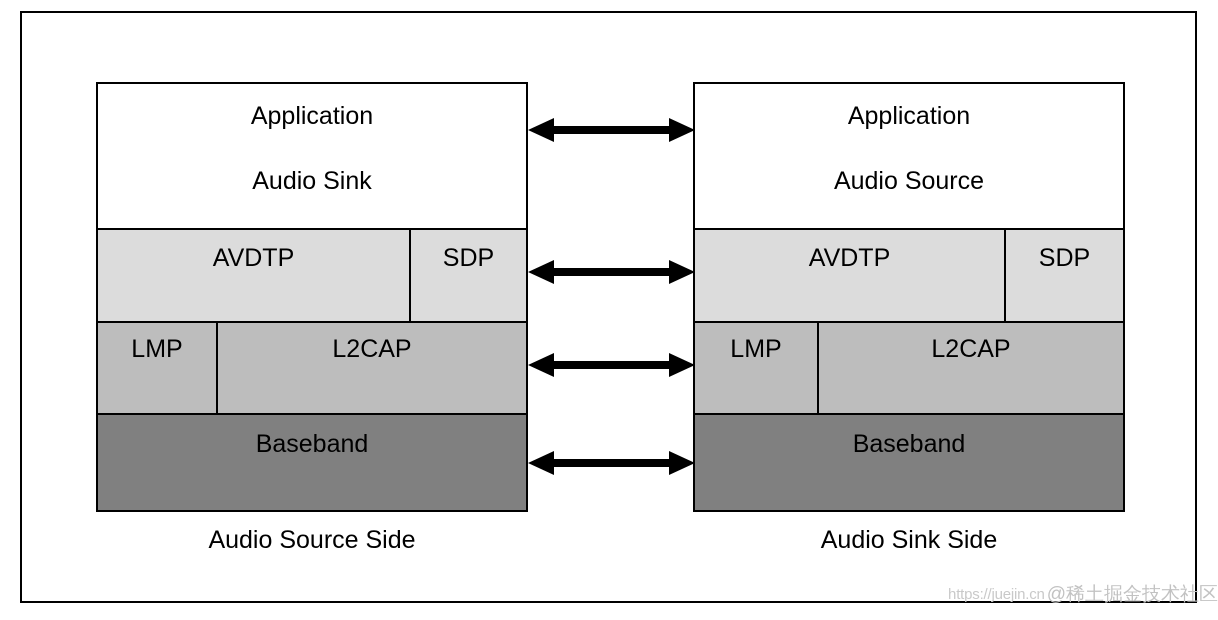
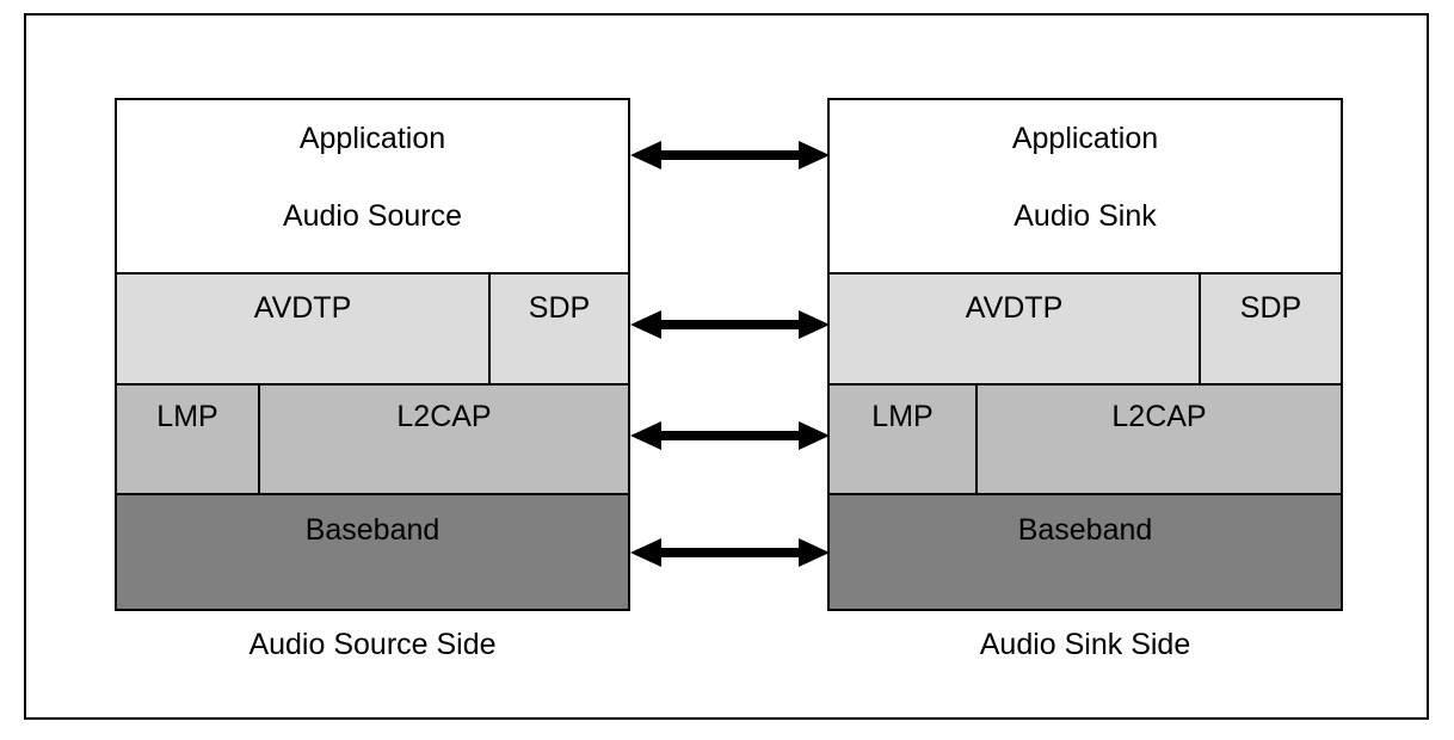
  Application
- Audio Sink
+ Audio Source
  AVDTP
  SDP
  LMP
  L2CAP
  Baseband
  Application
- Audio Source
+ Audio Sink
  AVDTP
  SDP
  LMP
  L2CAP
  Baseband
  Audio Source Side
  Audio Sink Side
- https://juejin.cn
- @稀土掘金技术社区
